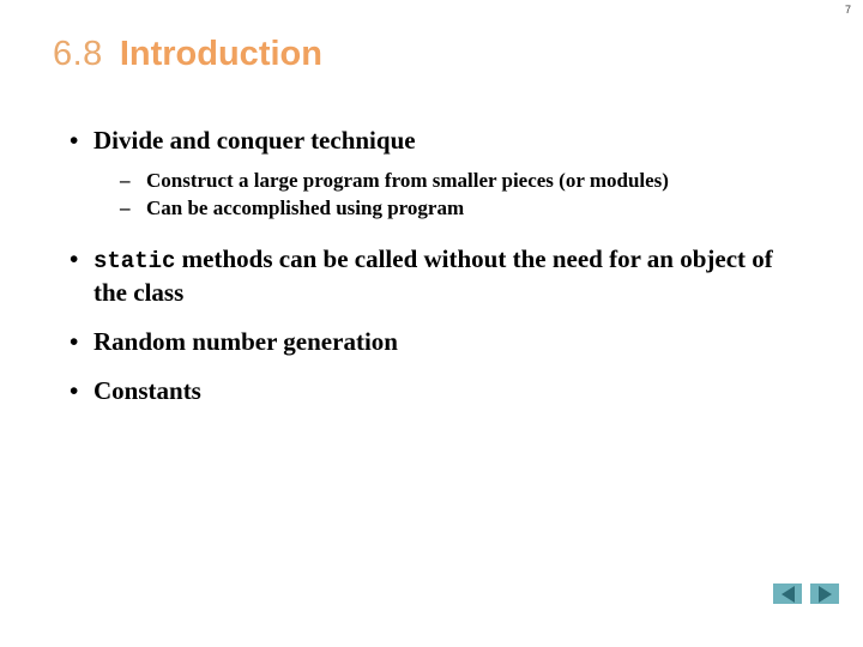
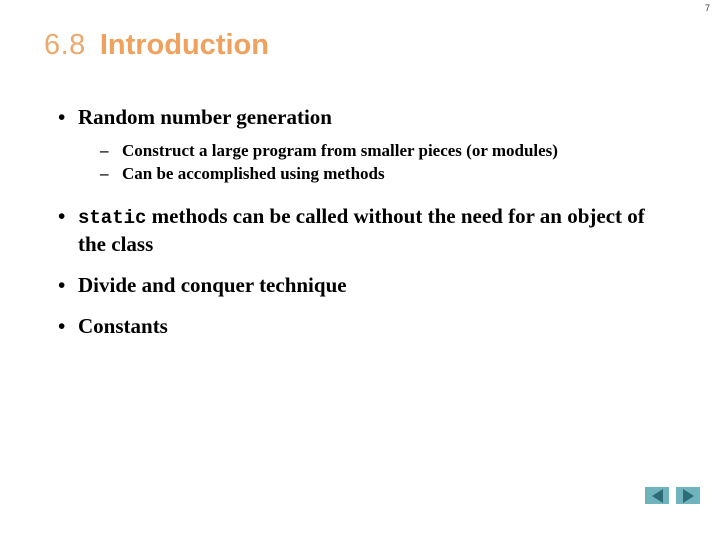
  7
  6.8 Introduction
  •
- Divide and conquer technique
+ Random number generation
  –
  Construct a large program from smaller pieces (or modules)
  –
- Can be accomplished using program
+ Can be accomplished using methods
  •
  static methods can be called without the need for an object of the class
  •
- Random number generation
+ Divide and conquer technique
  •
  Constants
